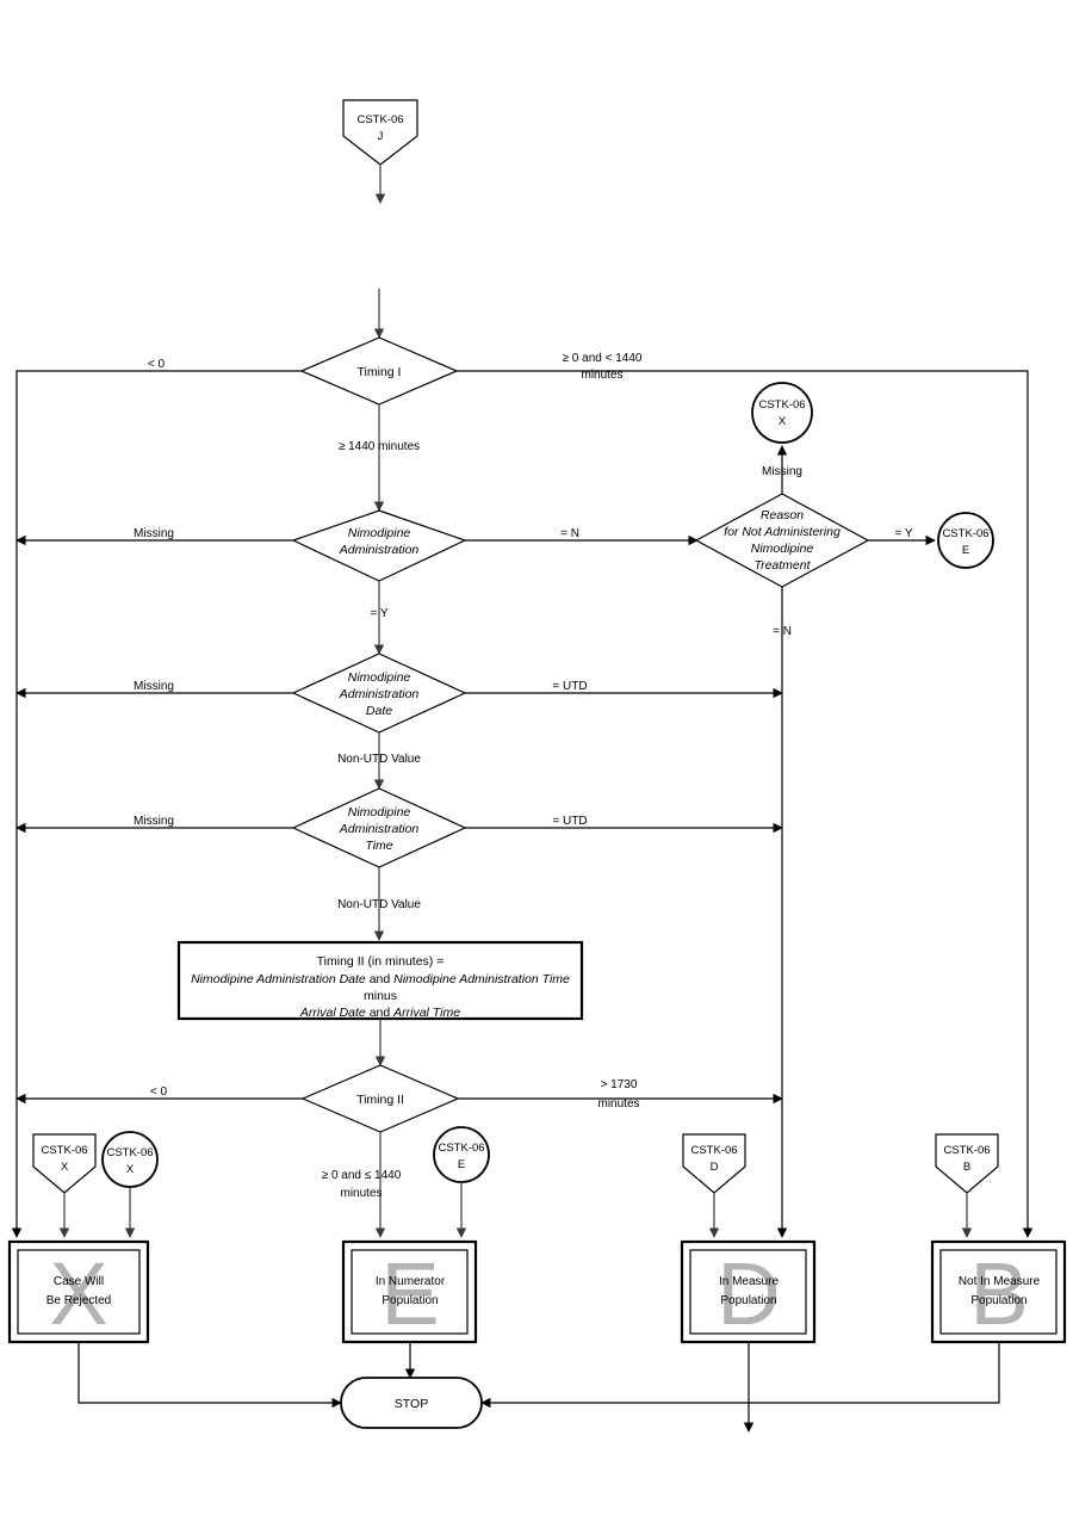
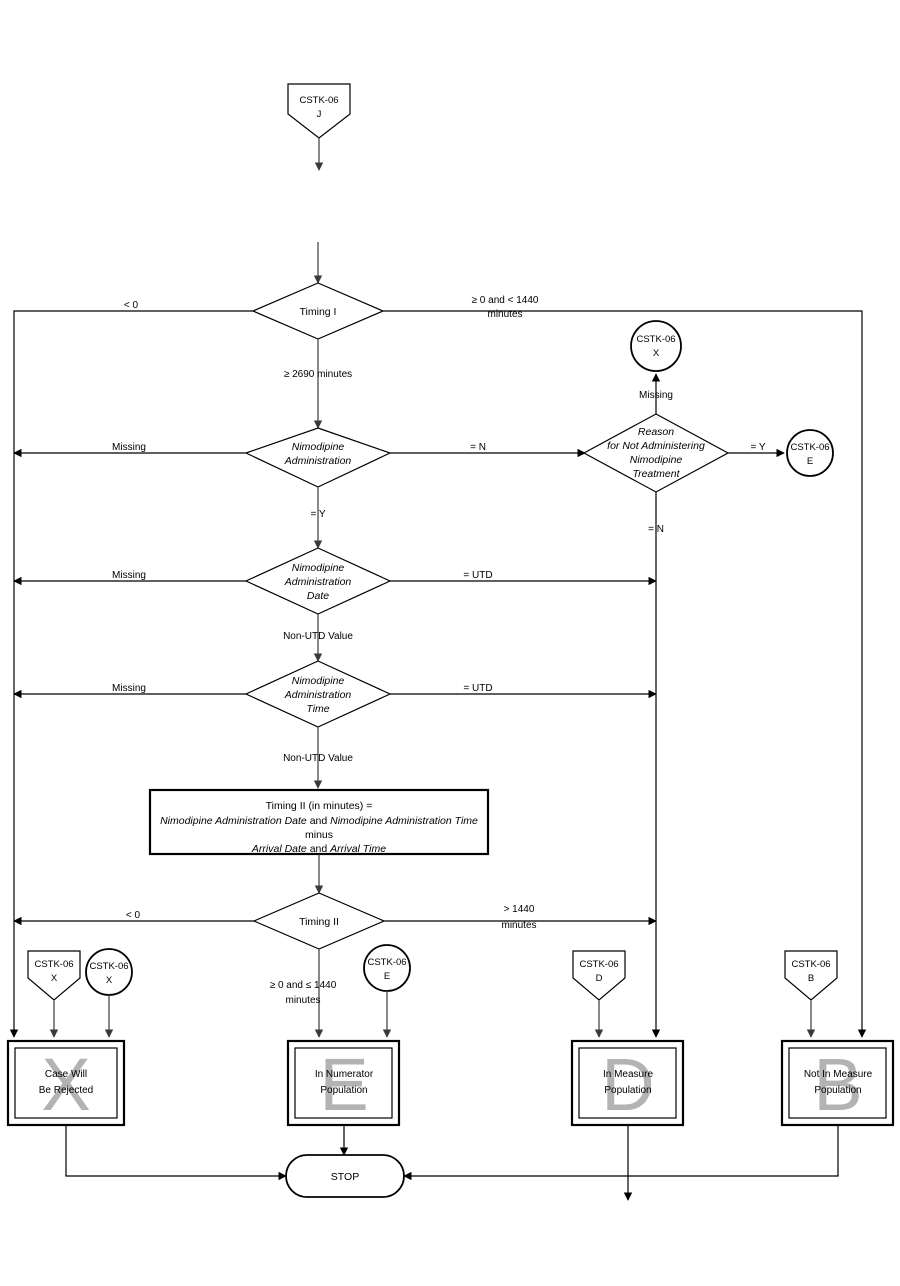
  CSTK-06
  J
  Timing I
  < 0
  ≥ 0 and < 1440
  minutes
- ≥ 1440 minutes
+ ≥ 2690 minutes
  CSTK-06
  X
  Missing
  Nimodipine
  Administration
  Missing
  = N
  = Y
  Reason
  for Not Administering
  Nimodipine
  Treatment
  = Y
  CSTK-06
  E
  = N
  Nimodipine
  Administration
  Date
  Missing
  = UTD
  Non-UTD Value
  Nimodipine
  Administration
  Time
  Missing
  = UTD
  Non-UTD Value
  Timing II (in minutes) =
  Nimodipine Administration Date and Nimodipine Administration Time
  minus
  Arrival Date and Arrival Time
  Timing II
  < 0
- > 1730
+ > 1440
  minutes
  ≥ 0 and ≤ 1440
  minutes
  CSTK-06
  X
  CSTK-06
  X
  CSTK-06
  E
  CSTK-06
  D
  CSTK-06
  B
  X
  Case Will
  Be Rejected
  E
  In Numerator
  Population
  D
  In Measure
  Population
  B
  Not In Measure
  Population
  STOP
